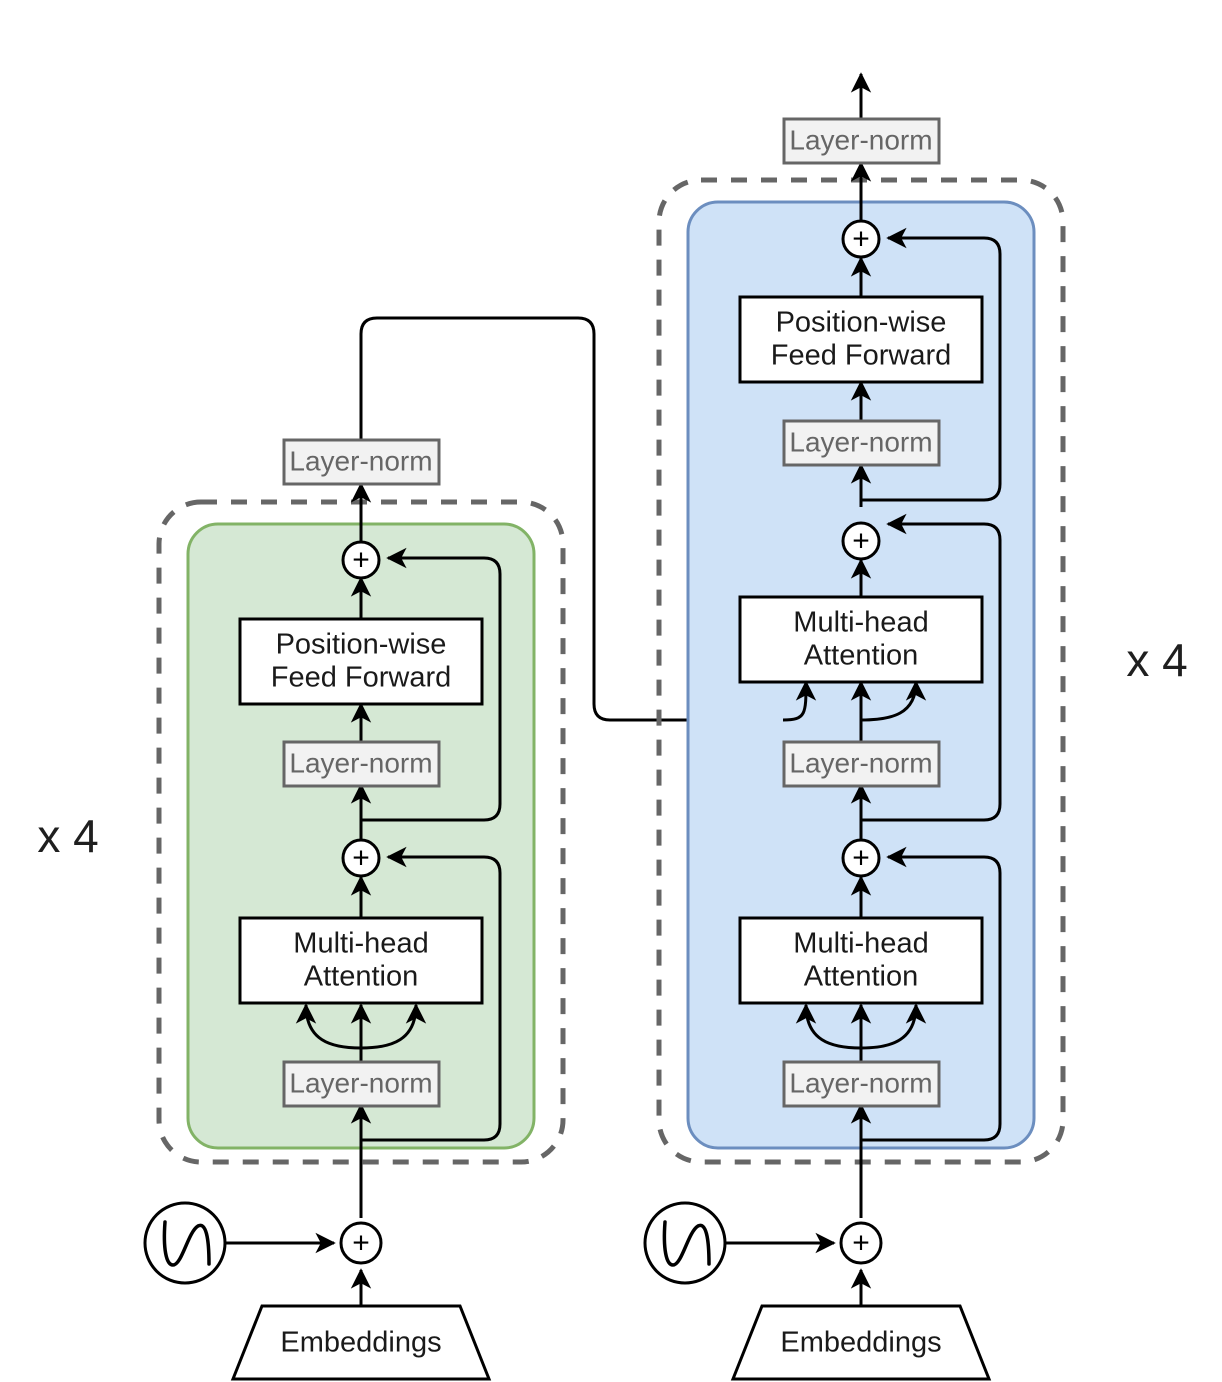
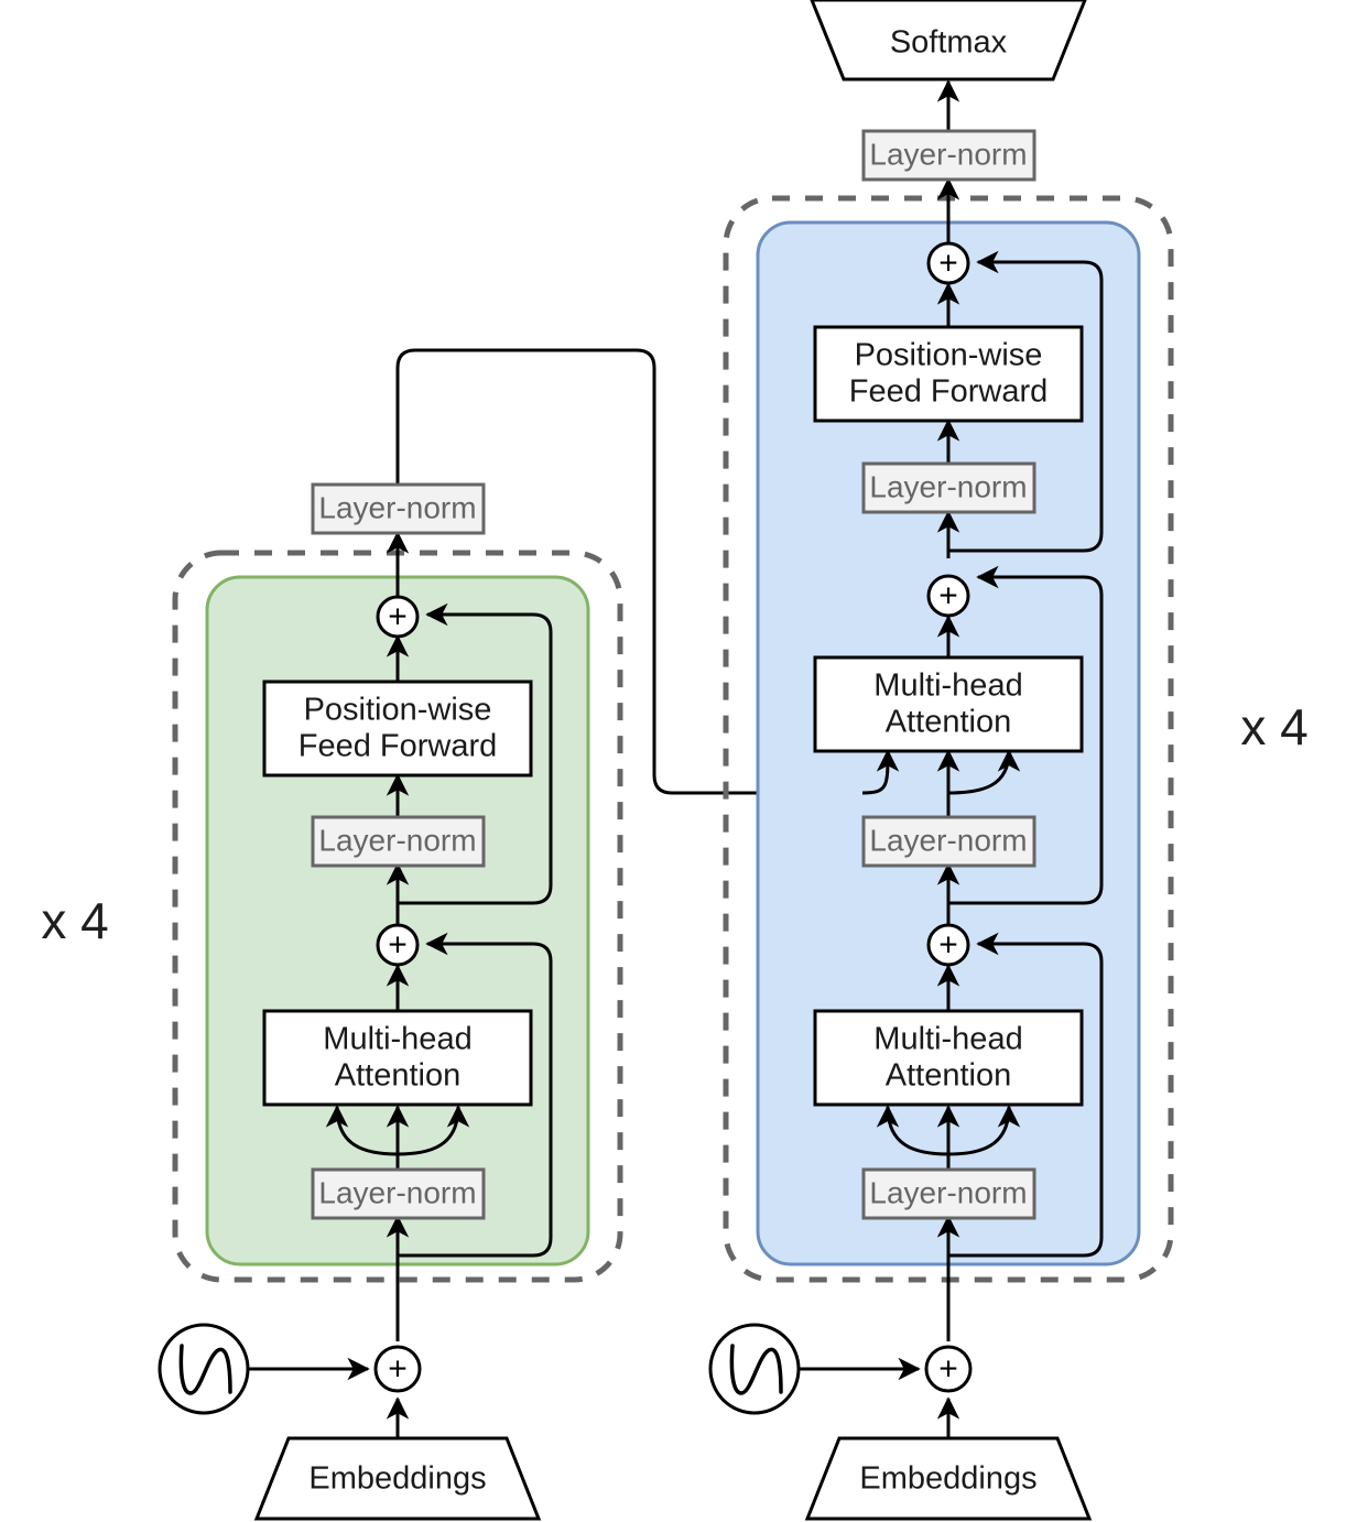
  Layer-norm
  +
  Position-wise
  Feed Forward
  Layer-norm
  +
  Multi-head
  Attention
  Layer-norm
  +
  Embeddings
  x 4
+ Softmax
  Layer-norm
  +
  Position-wise
  Feed Forward
  Layer-norm
  +
  Multi-head
  Attention
  Layer-norm
  +
  Multi-head
  Attention
  Layer-norm
  +
  Embeddings
  x 4
